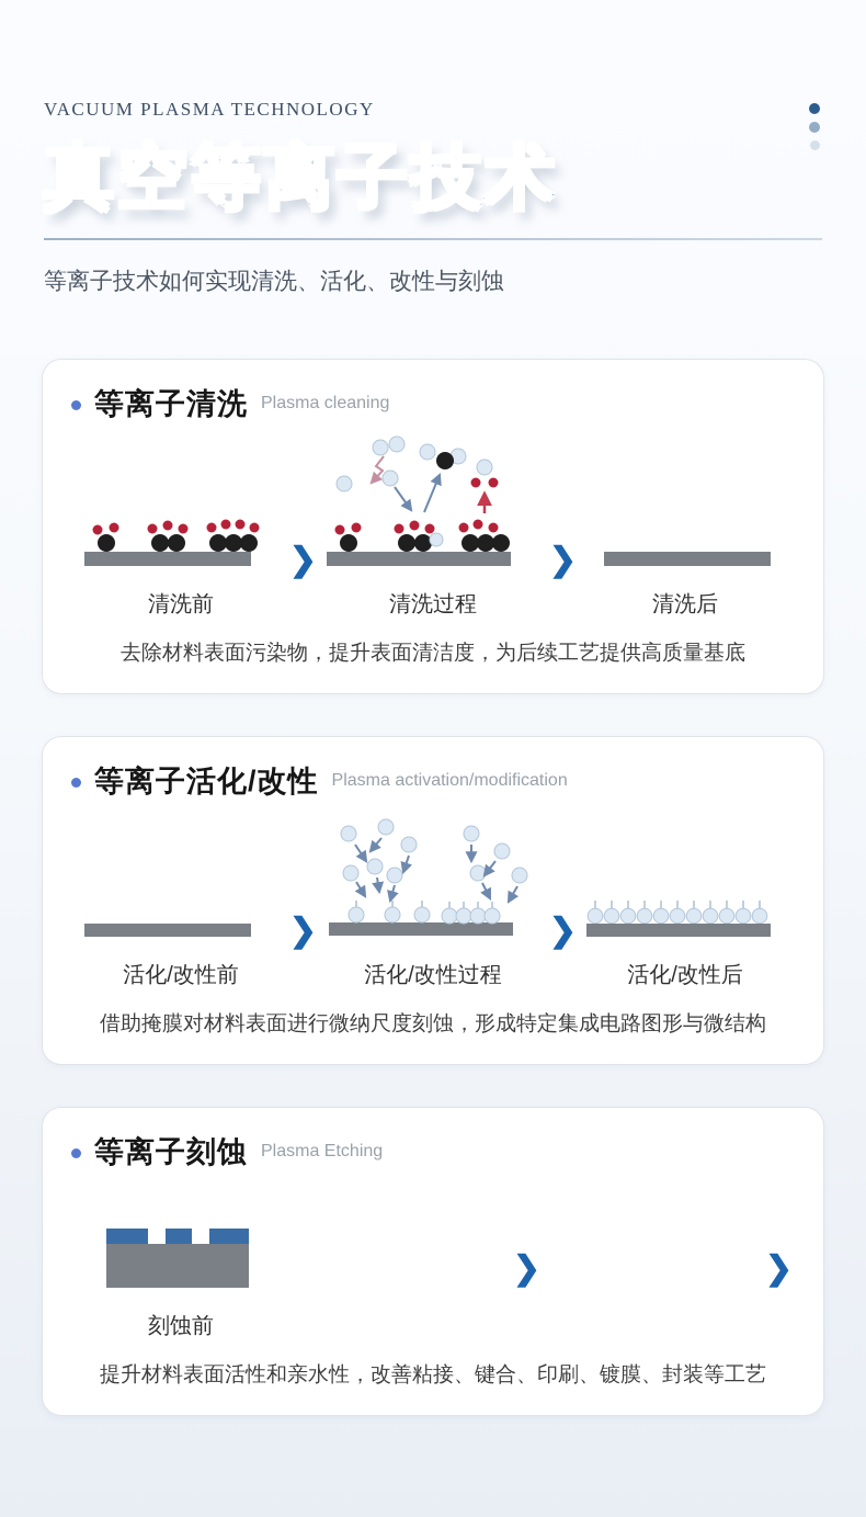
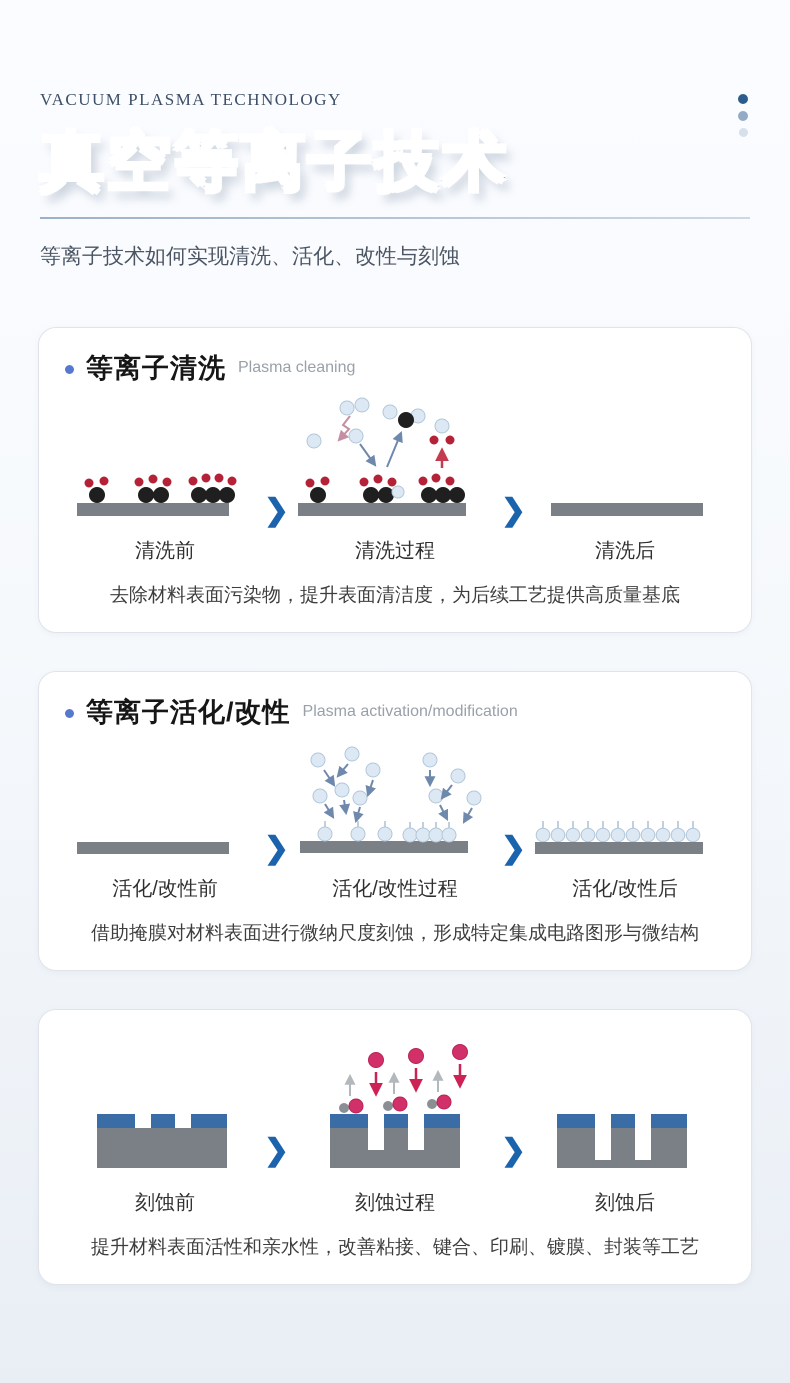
  VACUUM PLASMA TECHNOLOGY
  真空等离子技术
  等离子技术如何实现清洗、活化、改性与刻蚀
  等离子清洗
  Plasma cleaning
  清洗前
  ❯
  清洗过程
  ❯
  清洗后
  去除材料表面污染物，提升表面清洁度，为后续工艺提供高质量基底
  等离子活化/改性
  Plasma activation/modification
  活化/改性前
  ❯
  活化/改性过程
  ❯
  活化/改性后
  借助掩膜对材料表面进行微纳尺度刻蚀，形成特定集成电路图形与微结构
- 等离子刻蚀
- Plasma Etching
  刻蚀前
  ❯
+ 刻蚀过程
  ❯
+ 刻蚀后
  提升材料表面活性和亲水性，改善粘接、键合、印刷、镀膜、封装等工艺
